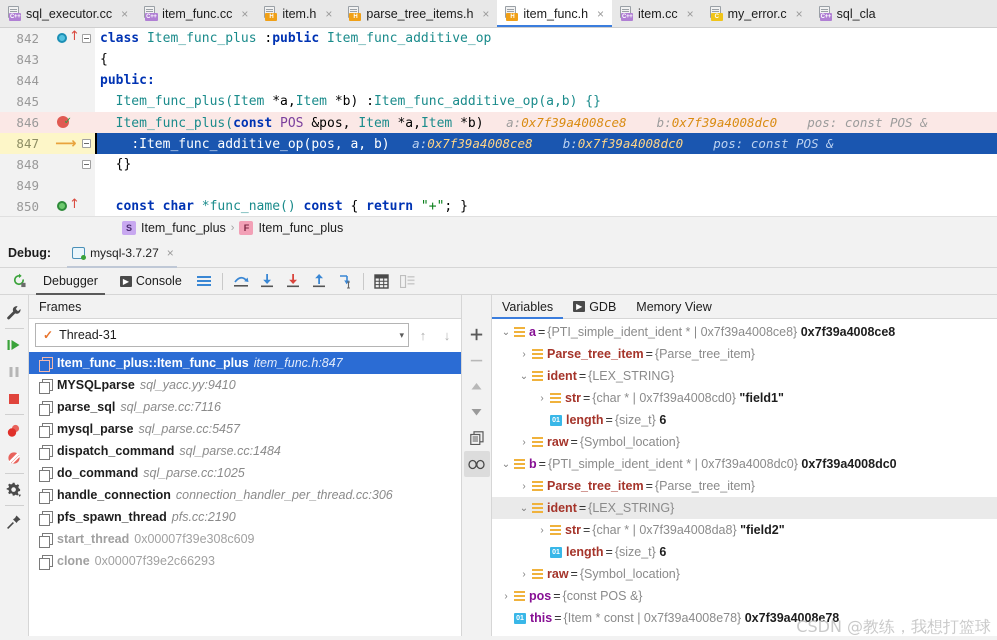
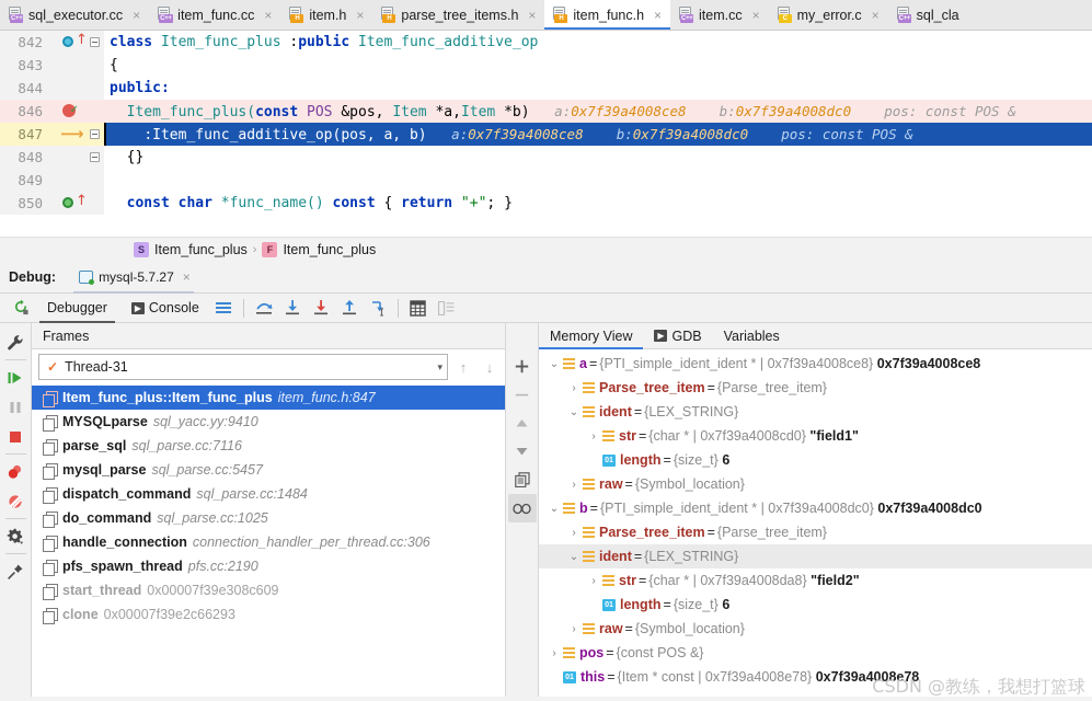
  sql_executor.cc
  ×
  item_func.cc
  ×
  item.h
  ×
  parse_tree_items.h
  ×
  item_func.h
  ×
  item.cc
  ×
  my_error.c
  ×
  sql_cla
  842
  ↑
  class Item_func_plus :public Item_func_additive_op
  843
  {
  844
  public:
- 845
- Item_func_plus(Item *a,Item *b) :Item_func_additive_op(a,b) {}
  846
  Item_func_plus(const POS &pos, Item *a,Item *b) a:0x7f39a4008ce8 b:0x7f39a4008dc0 pos: const POS &
  847
  ⟶
  :Item_func_additive_op(pos, a, b) a:0x7f39a4008ce8 b:0x7f39a4008dc0 pos: const POS &
  848
  {}
  849
  850
  ↑
  const char *func_name() const { return "+"; }
  S
  Item_func_plus
  ›
  F
  Item_func_plus
  Debug:
- mysql-3.7.27
+ mysql-5.7.27
  ×
  Debugger
  ▶
  Console
  Frames
  ✓
  Thread-31
  ▾
  ↑
  ↓
  Item_func_plus::Item_func_plus
  item_func.h:847
  MYSQLparse
  sql_yacc.yy:9410
  parse_sql
  sql_parse.cc:7116
  mysql_parse
  sql_parse.cc:5457
  dispatch_command
  sql_parse.cc:1484
  do_command
  sql_parse.cc:1025
  handle_connection
  connection_handler_per_thread.cc:306
  pfs_spawn_thread
  pfs.cc:2190
  start_thread
  0x00007f39e308c609
  clone
  0x00007f39e2c66293
- Variables
+ Memory View
  ▶
  GDB
- Memory View
+ Variables
  ⌄
  a
  =
  {PTI_simple_ident_ident * | 0x7f39a4008ce8}
  0x7f39a4008ce8
  ›
  Parse_tree_item
  =
  {Parse_tree_item}
  ⌄
  ident
  =
  {LEX_STRING}
  ›
  str
  =
  {char * | 0x7f39a4008cd0}
  "field1"
  length
  =
  {size_t}
  6
  ›
  raw
  =
  {Symbol_location}
  ⌄
  b
  =
  {PTI_simple_ident_ident * | 0x7f39a4008dc0}
  0x7f39a4008dc0
  ›
  Parse_tree_item
  =
  {Parse_tree_item}
  ⌄
  ident
  =
  {LEX_STRING}
  ›
  str
  =
  {char * | 0x7f39a4008da8}
  "field2"
  length
  =
  {size_t}
  6
  ›
  raw
  =
  {Symbol_location}
  ›
  pos
  =
  {const POS &}
  this
  =
  {Item * const | 0x7f39a4008e78}
  0x7f39a4008e78
  CSDN @教练，我想打篮球
